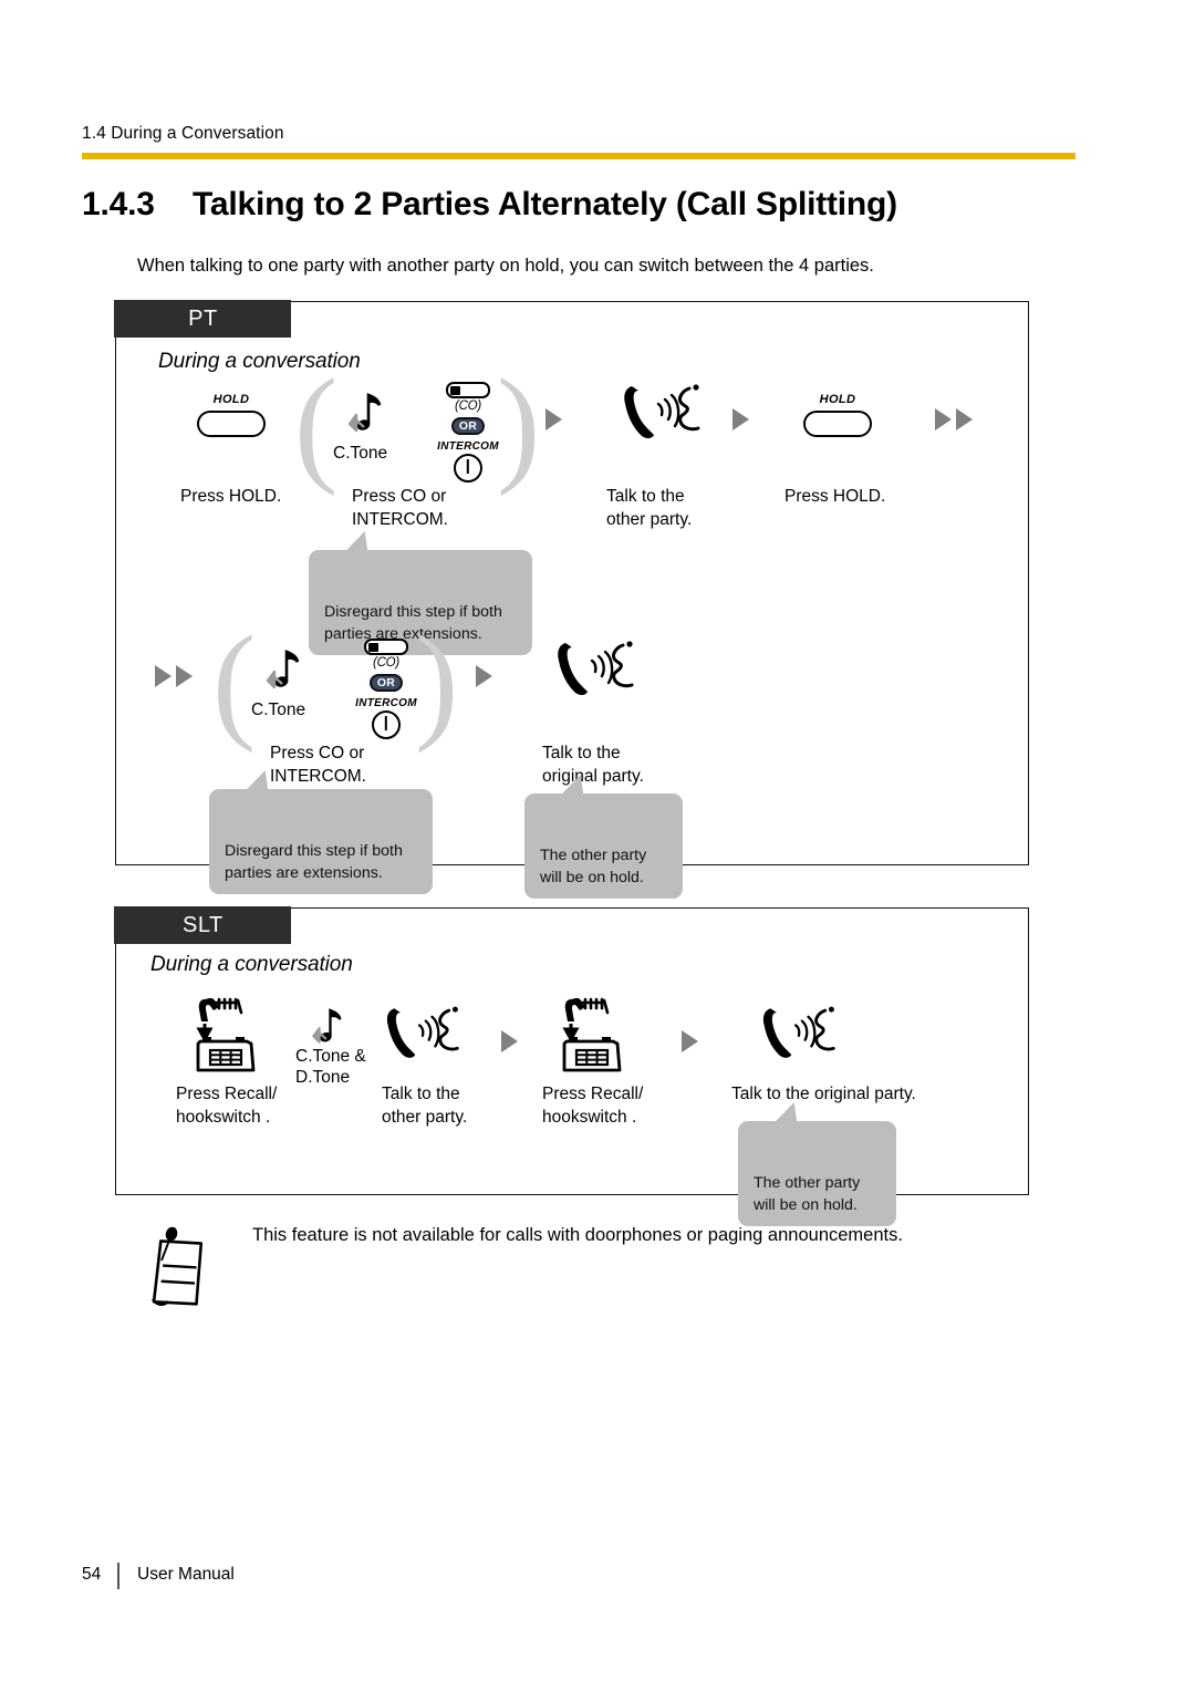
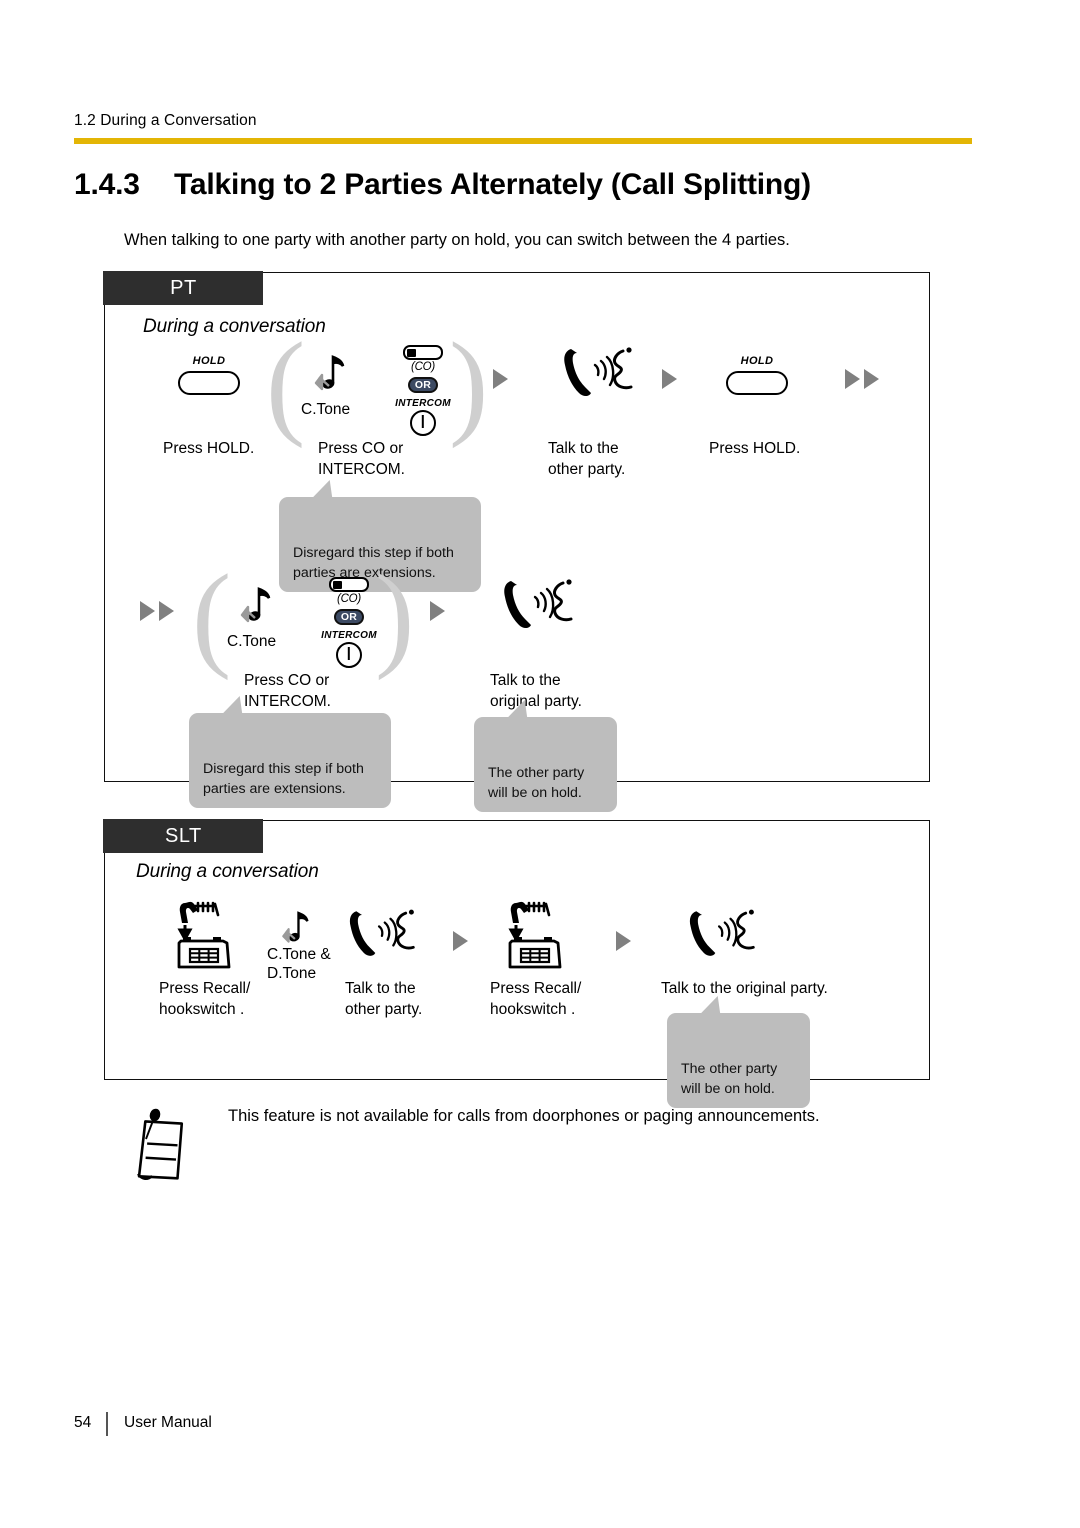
- 1.4 During a Conversation
+ 1.2 During a Conversation
  1.4.3 Talking to 2 Parties Alternately (Call Splitting)
  When talking to one party with another party on hold, you can switch between the 4 parties.
  PT
  During a conversation
  HOLD
  Press HOLD.
  (
  )
  C.Tone
  (CO)
  OR
  INTERCOM
  Press CO or
  INTERCOM.
  Talk to the
  other party.
  HOLD
  Press HOLD.
  Disregard this step if both
  parties are extensions.
  (
  )
  C.Tone
  (CO)
  OR
  INTERCOM
  Press CO or
  INTERCOM.
  Talk to the
  original party.
  Disregard this step if both
  parties are extensions.
  The other party
  will be on hold.
  SLT
  During a conversation
  Press Recall/
  hookswitch .
  C.Tone &
  D.Tone
  Talk to the
  other party.
  Press Recall/
  hookswitch .
  Talk to the original party.
  The other party
  will be on hold.
- This feature is not available for calls with doorphones or paging announcements.
+ This feature is not available for calls from doorphones or paging announcements.
  54
  User Manual
